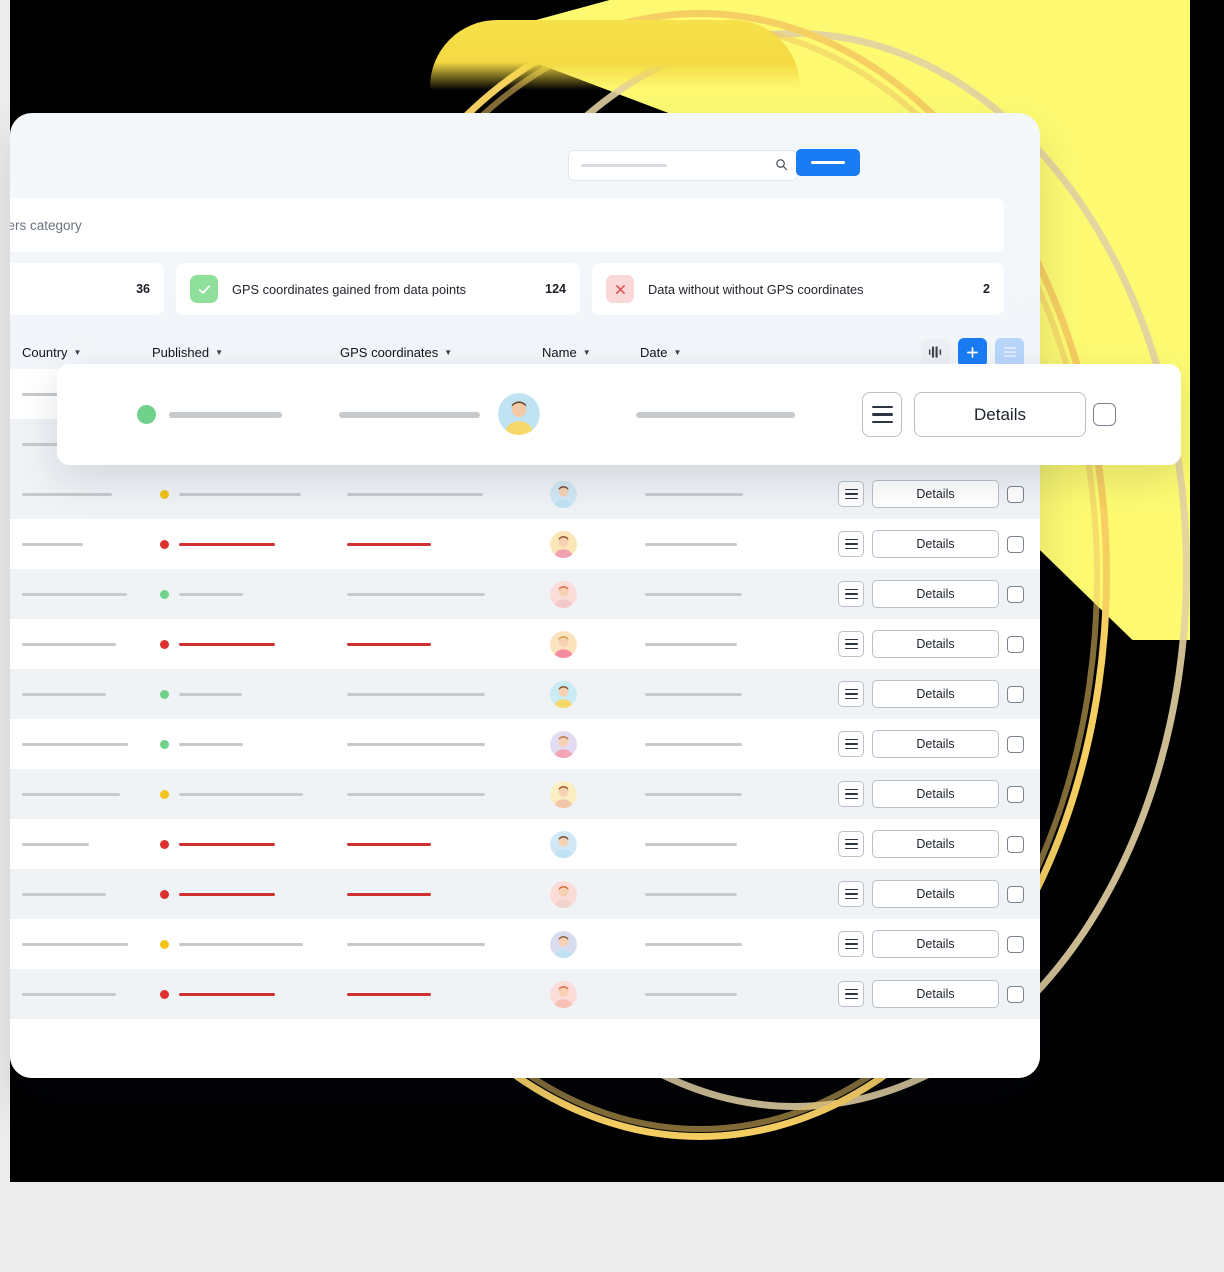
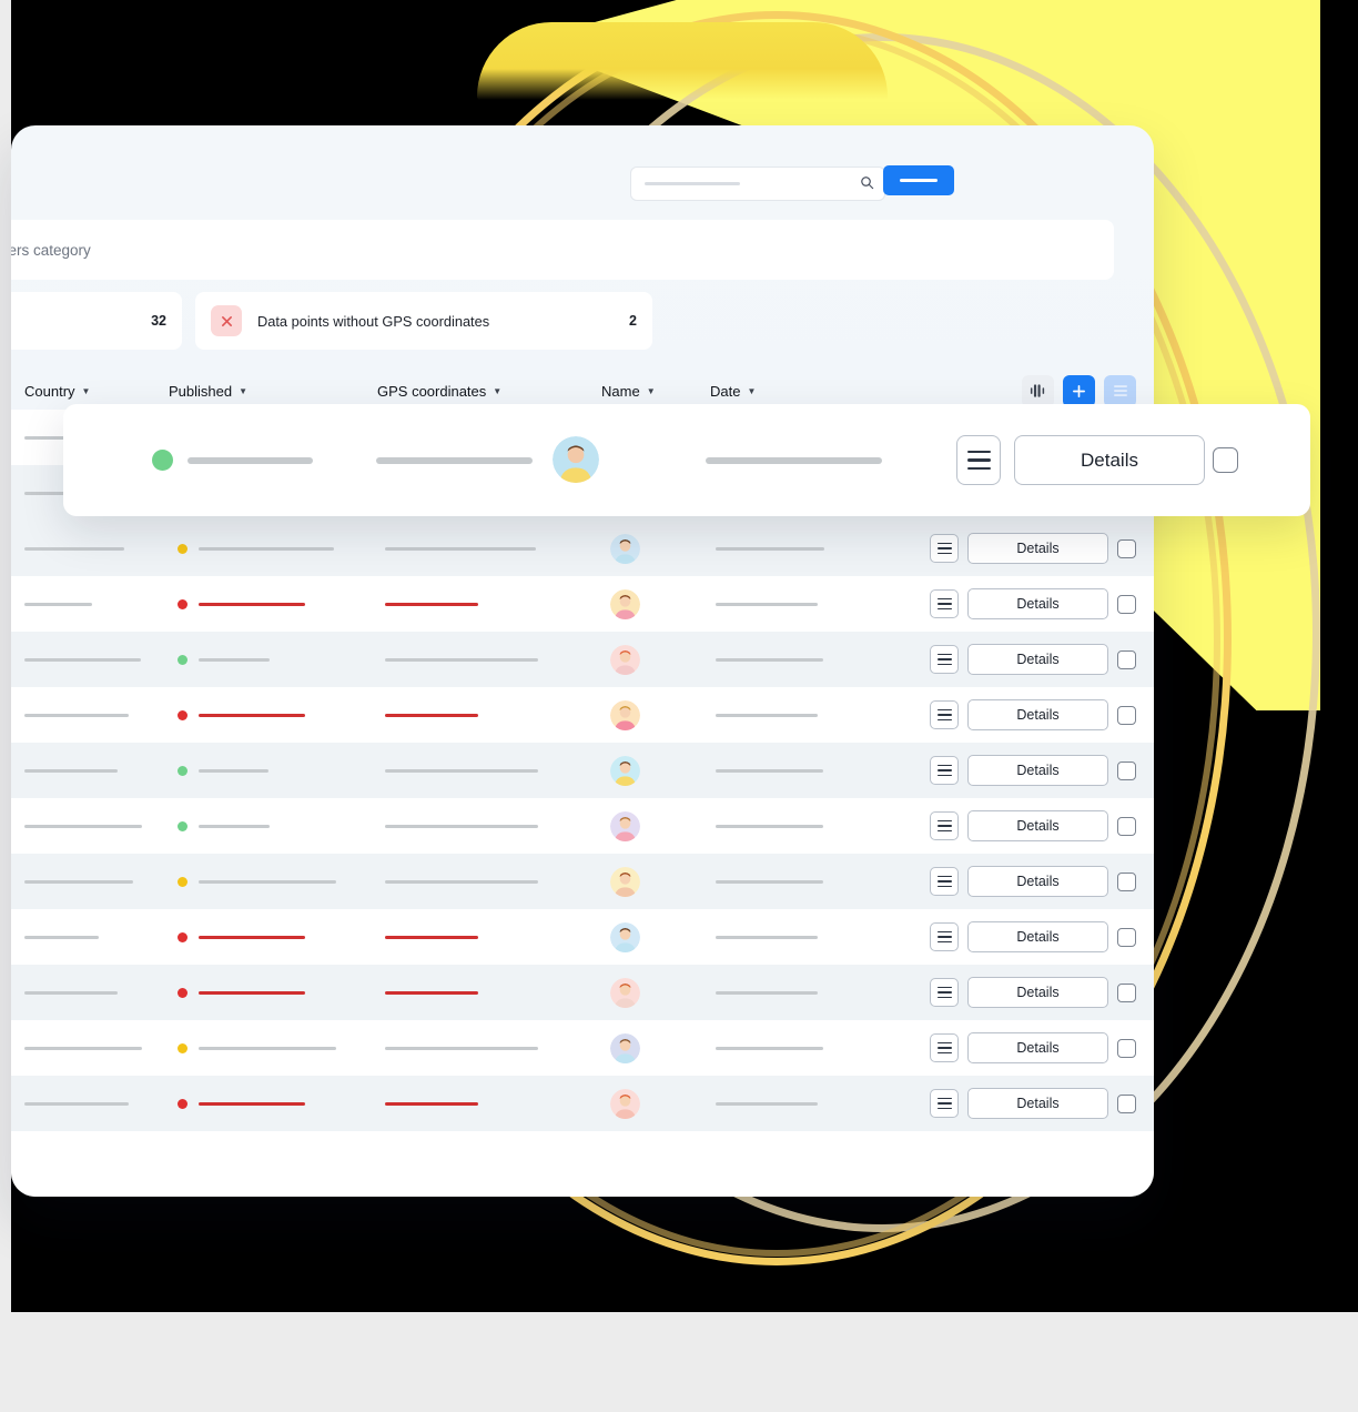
  ers category
- 36
+ 32
- GPS coordinates gained from data points
- 124
- Data without without GPS coordinates
+ Data points without GPS coordinates
  2
  Country
  ▼
  Published
  ▼
  GPS coordinates
  ▼
  Name
  ▼
  Date
  ▼
  Details
  Details
  Details
  Details
  Details
  Details
  Details
  Details
  Details
  Details
  Details
  Details
